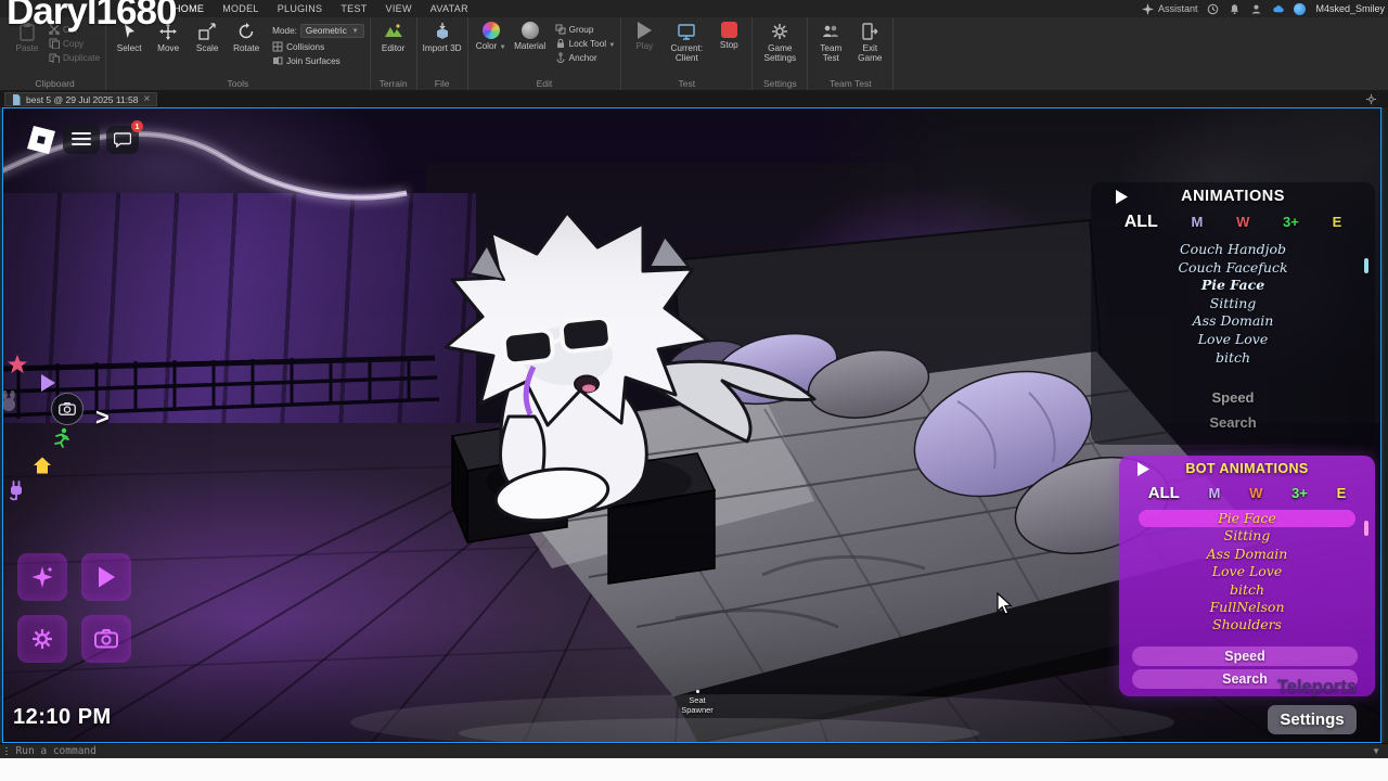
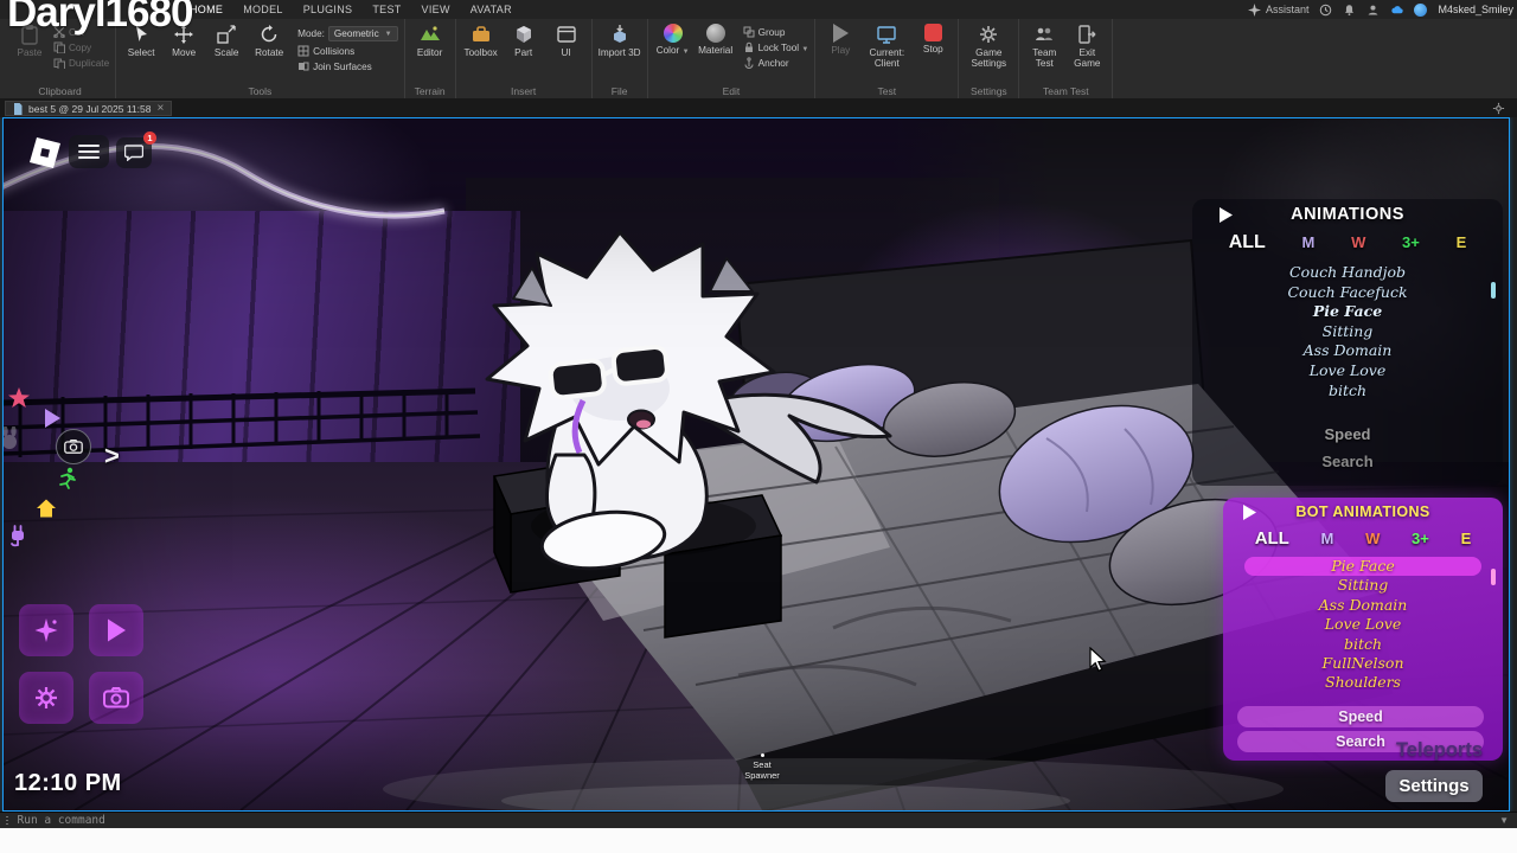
  HOME
  MODEL
  PLUGINS
  TEST
  VIEW
  AVATAR
  Assistant
  M4sked_Smiley
  Paste
  Cut
  Copy
  Duplicate
  Clipboard
  Select
  Move
  Scale
  Rotate
  Mode:
  Geometric
  Collisions
  Join Surfaces
  Tools
  Editor
  Terrain
+ Toolbox
+ Part
+ UI
+ Insert
  Import 3D
  File
  Color
  Material
  Group
  Lock Tool
  Anchor
  Edit
  Play
  Current:
  Client
  Stop
  Test
  Game Settings
  Settings
  Team Test
  Exit Game
  Team Test
  best 5 @ 29 Jul 2025 11:58
  ×
  Daryl1680
  1
  >
  12:10 PM
  Seat
  Spawner
  ANIMATIONS
  ALL
  M
  W
  3+
  E
  Couch Handjob
  Couch Facefuck
  Pie Face
  Sitting
  Ass Domain
  Love Love
  bitch
  Speed
  Search
  BOT ANIMATIONS
  ALL
  M
  W
  3+
  E
  Pie Face
  Sitting
  Ass Domain
  Love Love
  bitch
  FullNelson
  Shoulders
  Speed
  Search
  Teleports
  Settings
  Run a command
  ▼
